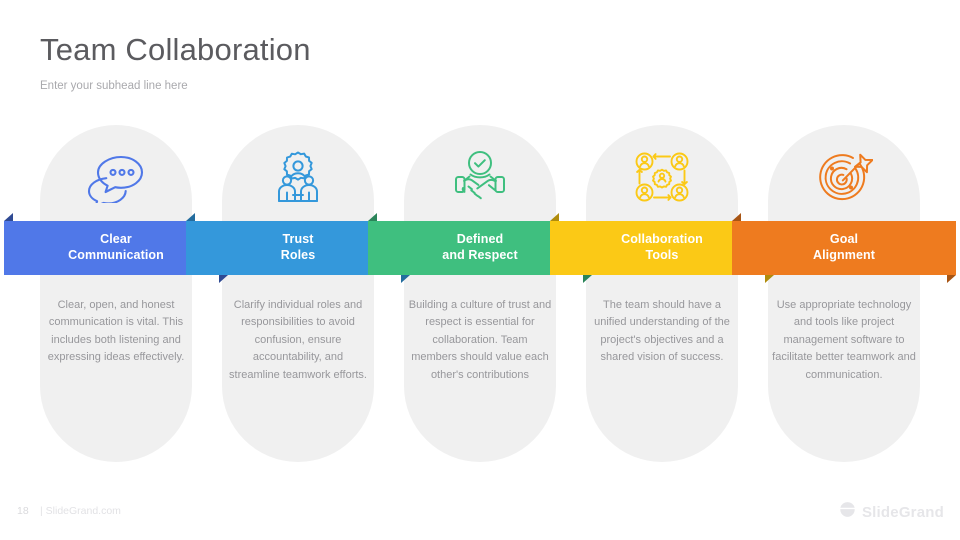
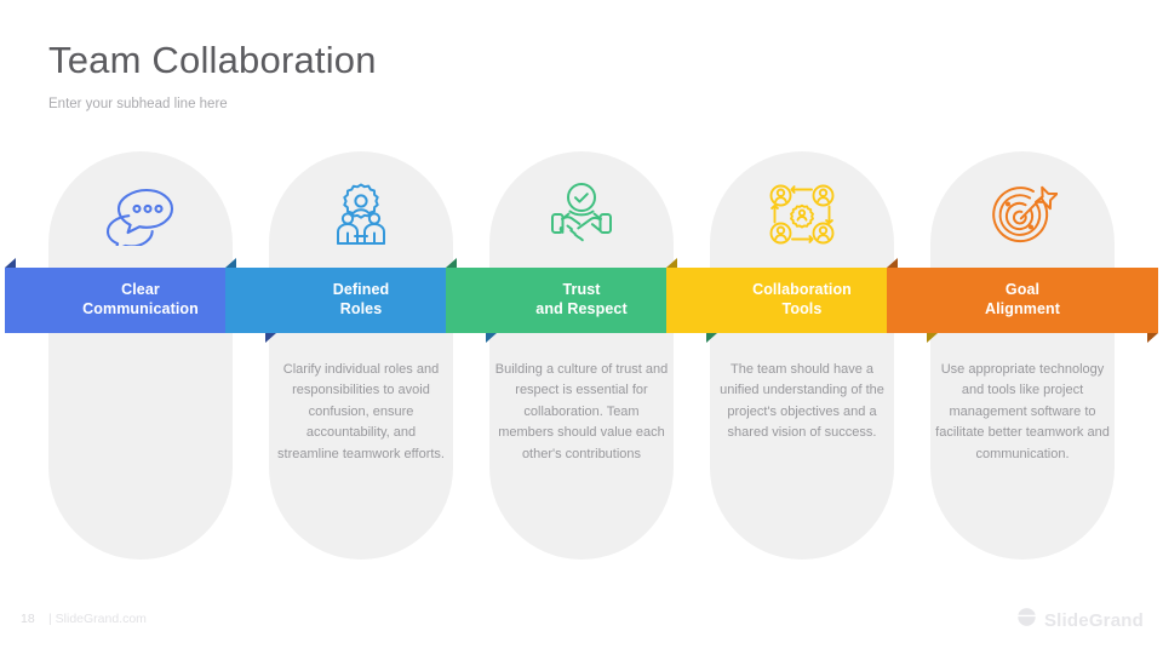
  Team Collaboration
  Enter your subhead line here
  Clear
  Communication
- Clear, open, and honest communication is vital. This includes both listening and expressing ideas effectively.
- Trust
+ Defined
  Roles
  Clarify individual roles and responsibilities to avoid confusion, ensure accountability, and streamline teamwork efforts.
- Defined
+ Trust
  and Respect
  Building a culture of trust and respect is essential for collaboration. Team members should value each other's contributions
  Collaboration
  Tools
  The team should have a unified understanding of the project's objectives and a shared vision of success.
  Goal
  Alignment
  Use appropriate technology and tools like project management software to facilitate better teamwork and communication.
  18
  | SlideGrand.com
  SlideGrand
